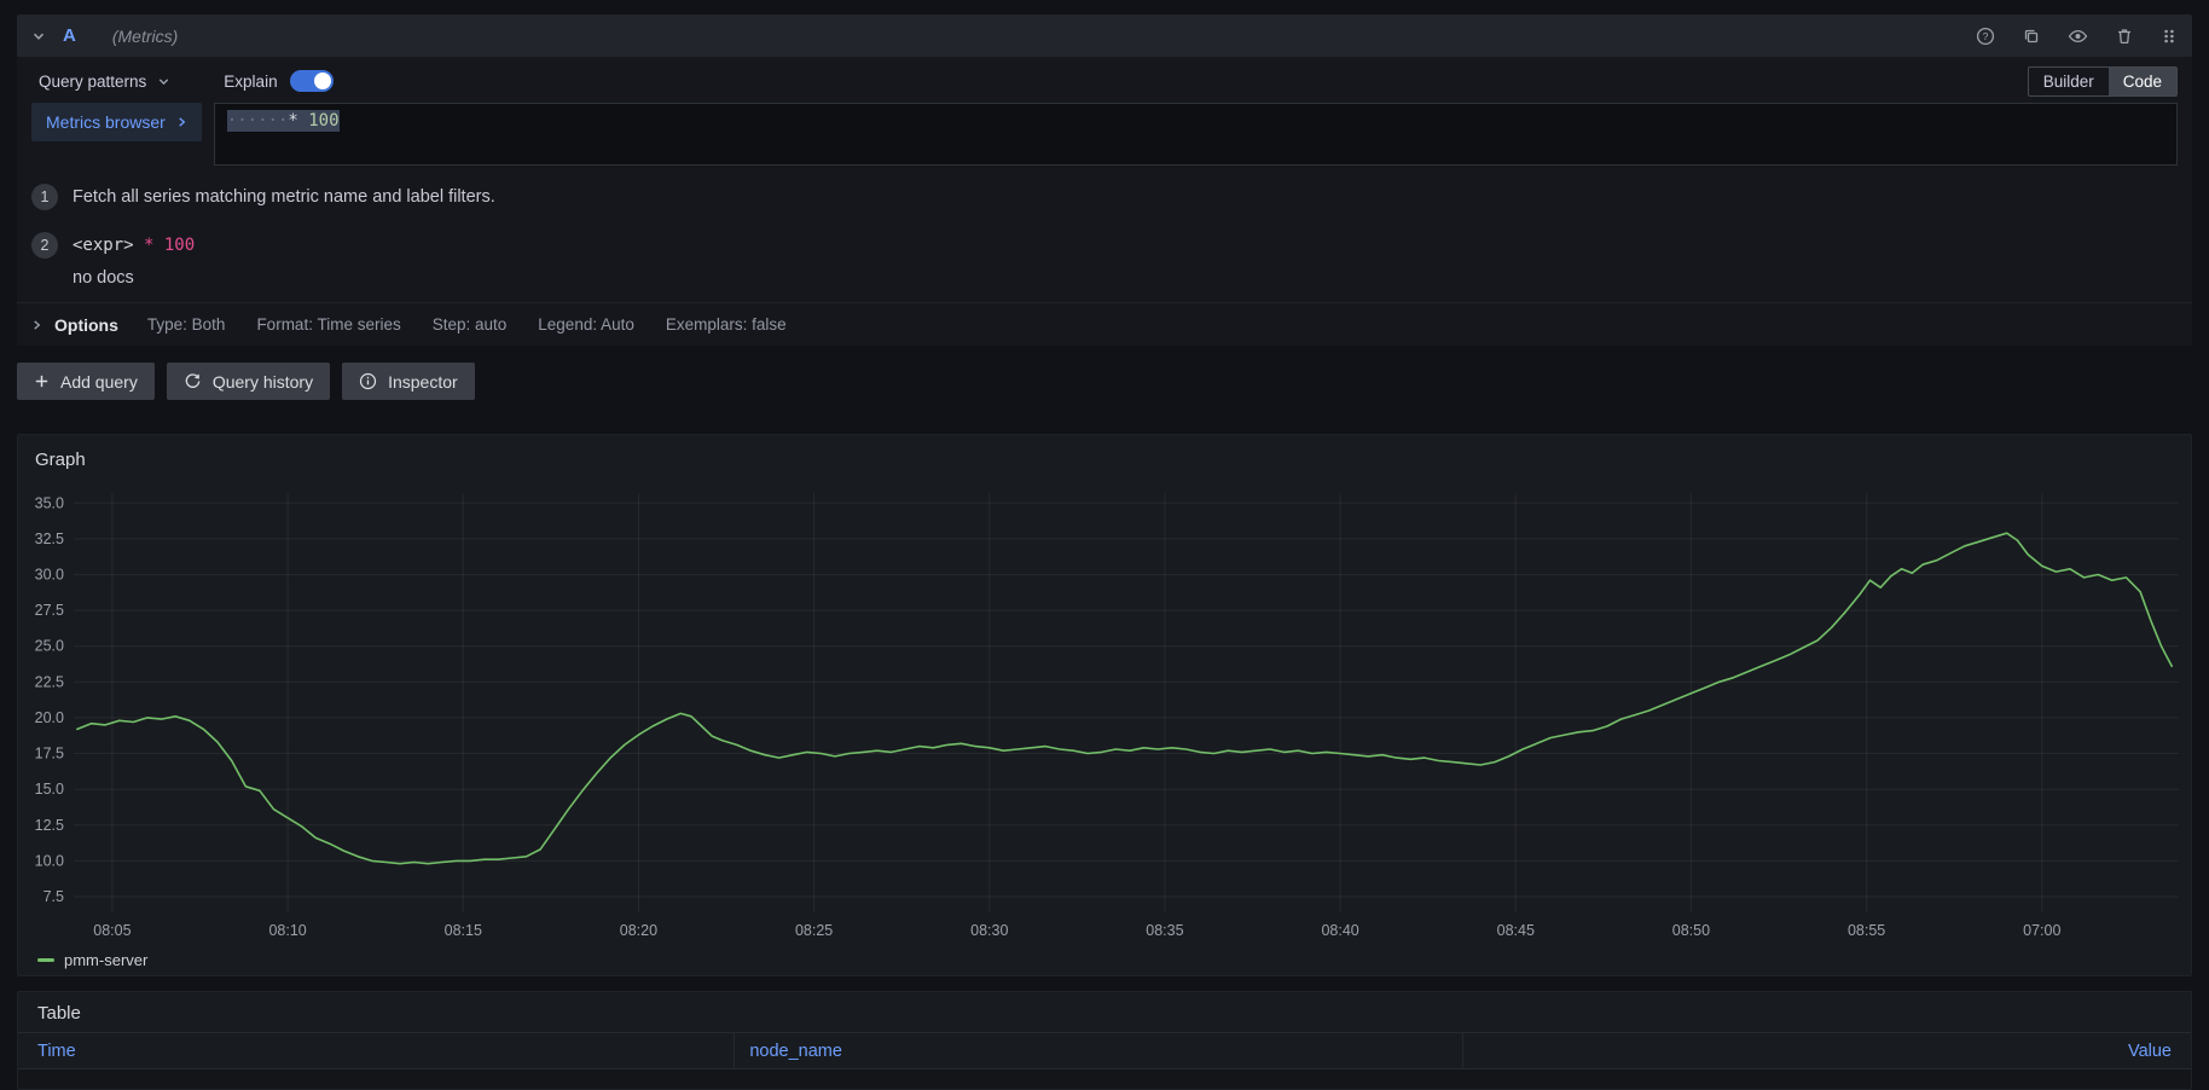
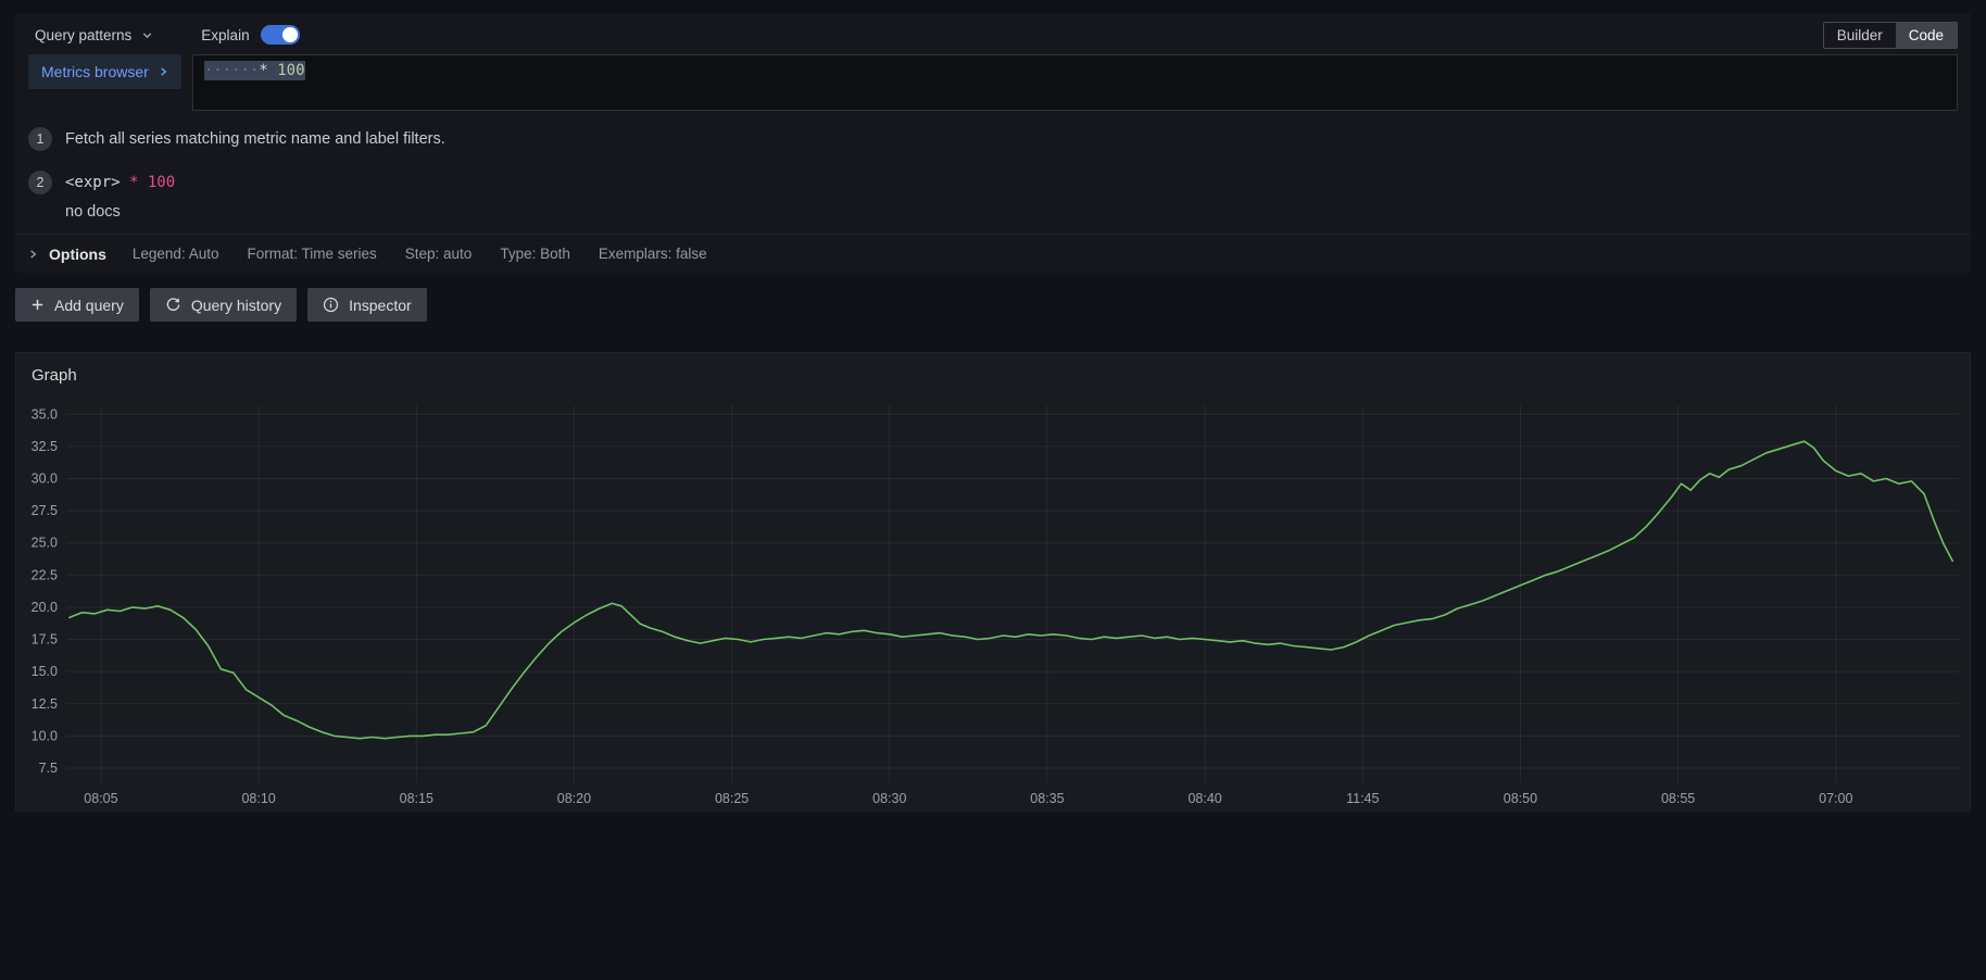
- A
- (Metrics)
- ?
  Query patterns
  Explain
  Builder
  Code
  Metrics browser
  ······* 100
  1
  Fetch all series matching metric name and label filters.
  2
  <expr> * 100
  no docs
  Options
- Type: Both
+ Legend: Auto
  Format: Time series
  Step: auto
- Legend: Auto
+ Type: Both
  Exemplars: false
  Add query
  Query history
  Inspector
  Graph
  7.5
  10.0
  12.5
  15.0
  17.5
  20.0
  22.5
  25.0
  27.5
  30.0
  32.5
  35.0
  08:05
  08:10
  08:15
  08:20
  08:25
  08:30
  08:35
  08:40
- 08:45
+ 11:45
  08:50
  08:55
  07:00
- pmm-server
- Table
- Time
- node_name
- Value
